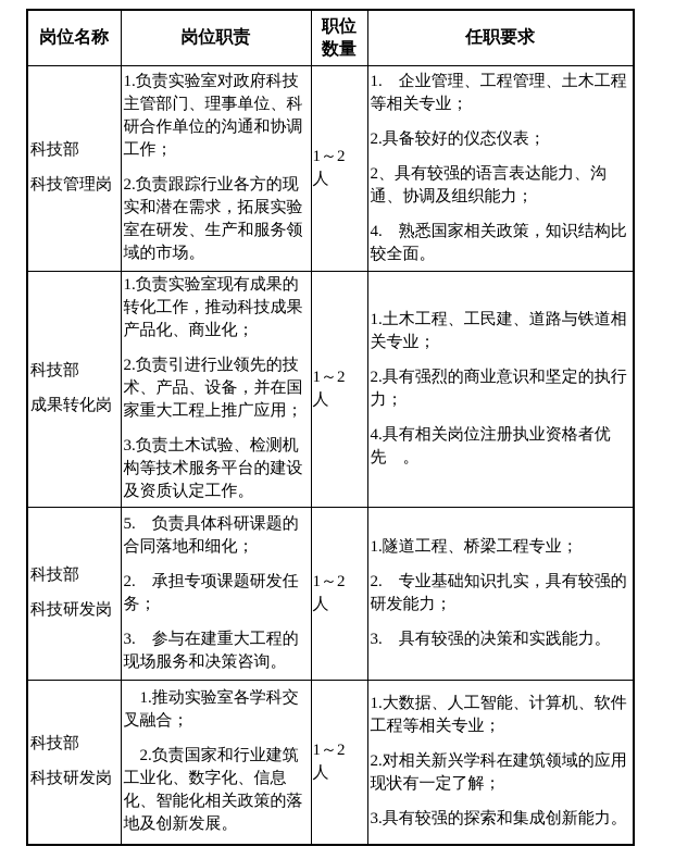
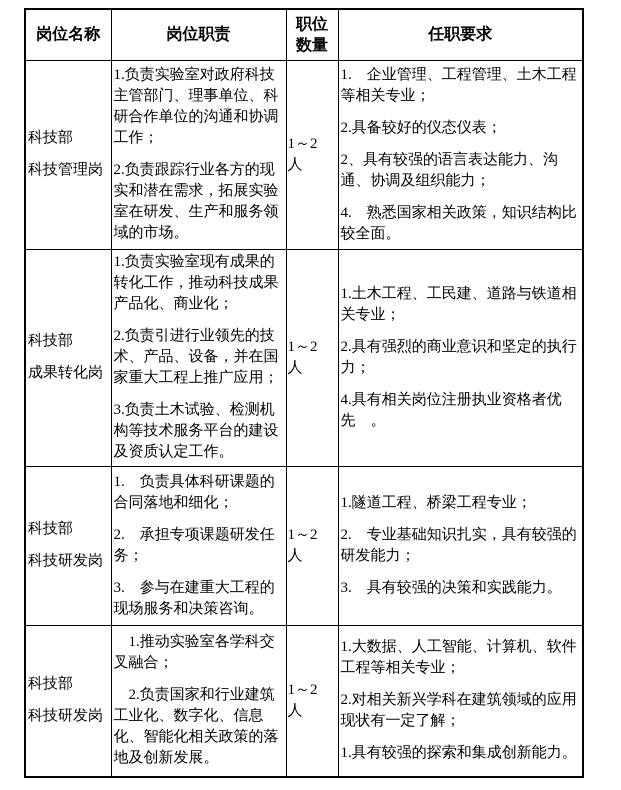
  岗位名称	岗位职责	职位 数量	任职要求
  科技部 科技管理岗	1.负责实验室对政府科技主管部门、理事单位、科研合作单位的沟通和协调工作； 2.负责跟踪行业各方的现实和潜在需求，拓展实验室在研发、生产和服务领域的市场。	1～2 人	1. 企业管理、工程管理、土木工程等相关专业； 2.具备较好的仪态仪表； 2、具有较强的语言表达能力、沟通、协调及组织能力； 4. 熟悉国家相关政策，知识结构比较全面。
  科技部 成果转化岗	1.负责实验室现有成果的转化工作，推动科技成果产品化、商业化； 2.负责引进行业领先的技术、产品、设备，并在国家重大工程上推广应用； 3.负责土木试验、检测机构等技术服务平台的建设及资质认定工作。	1～2 人	1.土木工程、工民建、道路与铁道相关专业； 2.具有强烈的商业意识和坚定的执行力； 4.具有相关岗位注册执业资格者优先 。
- 科技部 科技研发岗	5. 负责具体科研课题的合同落地和细化； 2. 承担专项课题研发任务； 3. 参与在建重大工程的现场服务和决策咨询。	1～2 人	1.隧道工程、桥梁工程专业； 2. 专业基础知识扎实，具有较强的研发能力； 3. 具有较强的决策和实践能力。
+ 科技部 科技研发岗	1. 负责具体科研课题的合同落地和细化； 2. 承担专项课题研发任务； 3. 参与在建重大工程的现场服务和决策咨询。	1～2 人	1.隧道工程、桥梁工程专业； 2. 专业基础知识扎实，具有较强的研发能力； 3. 具有较强的决策和实践能力。
- 科技部 科技研发岗	1.推动实验室各学科交叉融合； 2.负责国家和行业建筑工业化、数字化、信息化、智能化相关政策的落地及创新发展。	1～2 人	1.大数据、人工智能、计算机、软件工程等相关专业； 2.对相关新兴学科在建筑领域的应用现状有一定了解； 3.具有较强的探索和集成创新能力。
+ 科技部 科技研发岗	1.推动实验室各学科交叉融合； 2.负责国家和行业建筑工业化、数字化、信息化、智能化相关政策的落地及创新发展。	1～2 人	1.大数据、人工智能、计算机、软件工程等相关专业； 2.对相关新兴学科在建筑领域的应用现状有一定了解； 1.具有较强的探索和集成创新能力。
